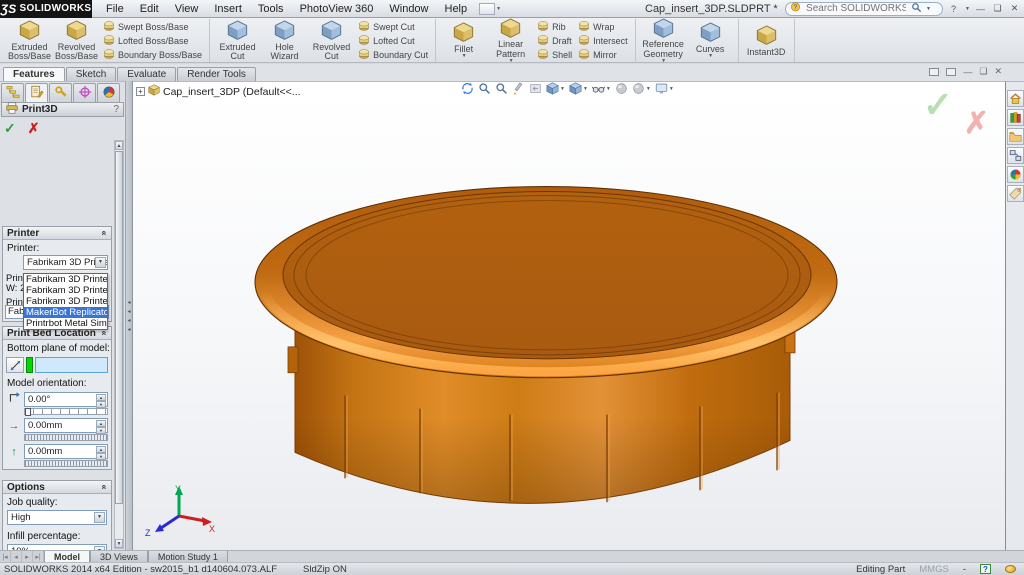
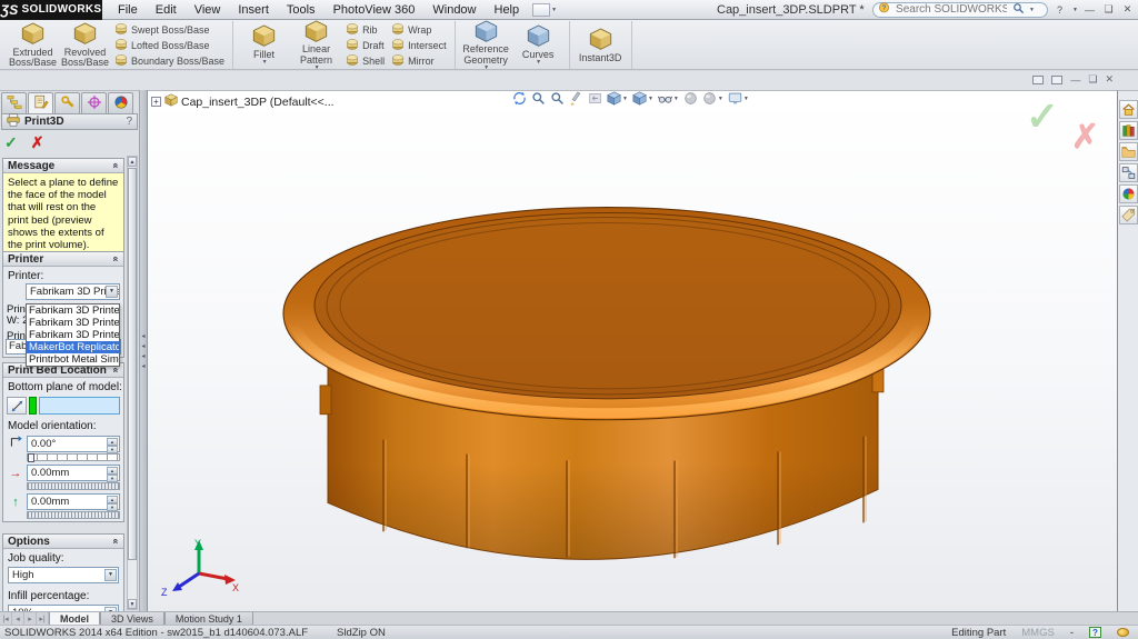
  ƷS
  SOLIDWORKS
  File
  Edit
  View
  Insert
  Tools
  PhotoView 360
  Window
  Help
  Cap_insert_3DP.SLDPRT *
  Search SOLIDWORKS
  ?
  —
  ❏
  ✕
  Extruded Boss/Base
  Revolved Boss/Base
  Swept Boss/Base
  Lofted Boss/Base
  Boundary Boss/Base
- Extruded Cut
- Hole Wizard
- Revolved Cut
- Swept Cut
- Lofted Cut
- Boundary Cut
  Fillet
  Linear Pattern
  Rib
  Draft
  Shell
  Wrap
  Intersect
  Mirror
  Reference Geometry
  Curves
  Instant3D
- Features
- Sketch
- Evaluate
- Render Tools
  —
  ❏
  ✕
  Print3D
  ?
  ✓
  ✗
+ Message
+ Select a plane to define the face of the model that will rest on the print bed (preview shows the extents of the print volume).
  Printer
  Printer:
  Fabrikam 3D Pre
  Prin
  Fabrikam 3D Printe
  Fabrikam 3D Printe
  Fabrikam 3D Printe
  MakerBot Replicato
  Printrbot Metal Sim
  Print Bed Location
  Bottom plane of model:
  Model orientation:
  0.00°
  →
  0.00mm
  ↑
  0.00mm
  Options
  Job quality:
  High
  Infill percentage:
  +
  Cap_insert_3DP (Default<<...
  ✓
  ✗
  Y
  X
  Z
  Model
  3D Views
  Motion Study 1
  SOLIDWORKS 2014 x64 Edition - sw2015_b1 d140604.073.ALF
  SldZip ON
  Editing Part
  MMGS
  -
  ?
